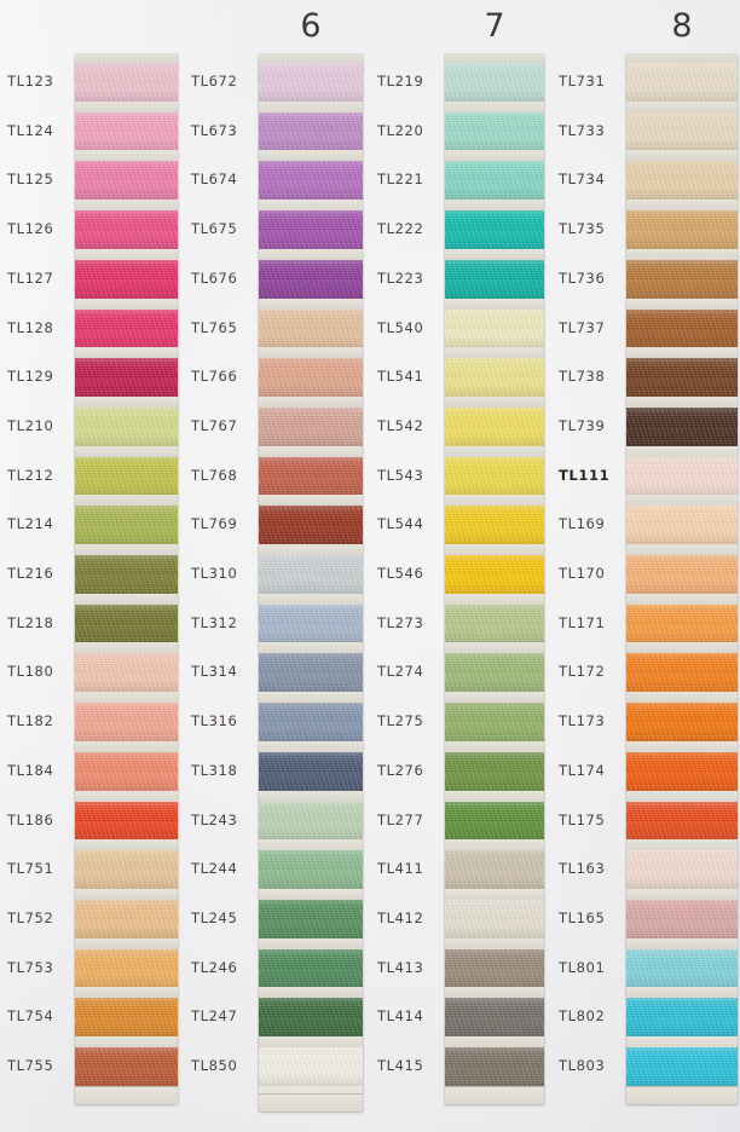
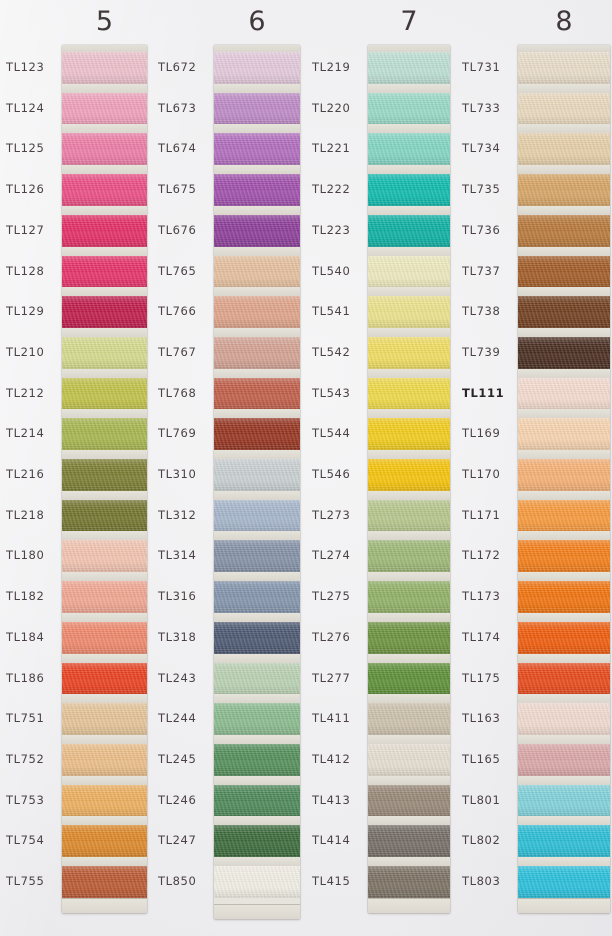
+ 5
  TL123
  TL124
  TL125
  TL126
  TL127
  TL128
  TL129
  TL210
  TL212
  TL214
  TL216
  TL218
  TL180
  TL182
  TL184
  TL186
  TL751
  TL752
  TL753
  TL754
  TL755
  6
  TL672
  TL673
  TL674
  TL675
  TL676
  TL765
  TL766
  TL767
  TL768
  TL769
  TL310
  TL312
  TL314
  TL316
  TL318
  TL243
  TL244
  TL245
  TL246
  TL247
  TL850
  7
  TL219
  TL220
  TL221
  TL222
  TL223
  TL540
  TL541
  TL542
  TL543
  TL544
  TL546
  TL273
  TL274
  TL275
  TL276
  TL277
  TL411
  TL412
  TL413
  TL414
  TL415
  8
  TL731
  TL733
  TL734
  TL735
  TL736
  TL737
  TL738
  TL739
  TL111
  TL169
  TL170
  TL171
  TL172
  TL173
  TL174
  TL175
  TL163
  TL165
  TL801
  TL802
  TL803
